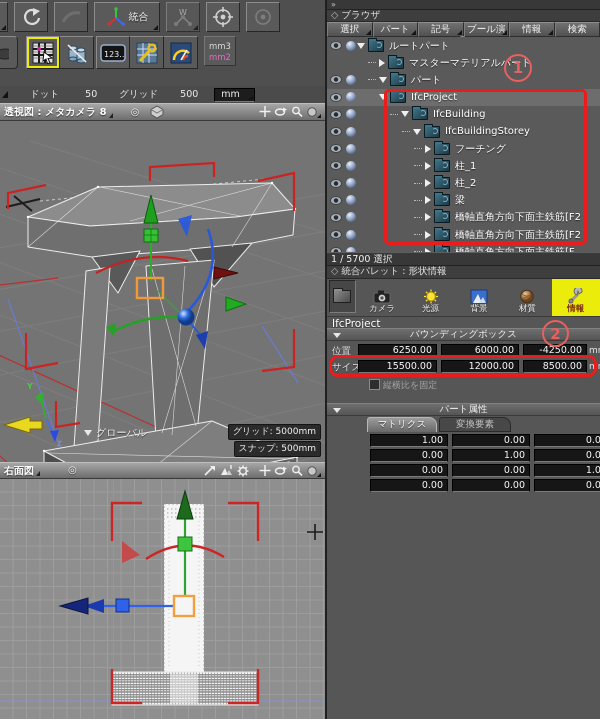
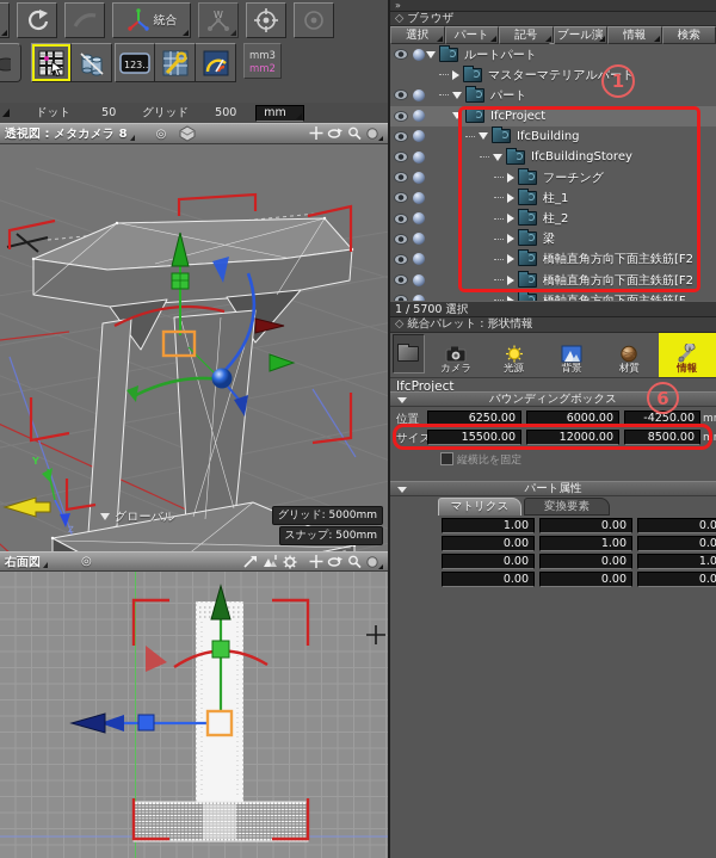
  統合
  W
  123..
  mm3
  mm2
  ドット
  50
  グリッド
  500
  mm
  透視図 : メタカメラ 8
  Y
  Z
  グローバル
  グリッド: 5000mm
  スナップ: 500mm
  右面図
  »
  ブラウザ
  選択
  パート
  記号
  ブール演
  情報
  検索
  ルートパート
  マスターマテリアルパート
  パート
  IfcProject
  IfcBuilding
  IfcBuildingStorey
  フーチング
  柱_1
  柱_2
  梁
  橋軸直角方向下面主鉄筋[F2
  橋軸直角方向下面主鉄筋[F2
  1 / 5700 選択
  統合パレット : 形状情報
  カメラ
  光源
  背景
  材質
  情報
  IfcProject
  バウンディングボックス
  位置
  6250.00
  6000.00
  -4250.00
  サイズ
  15500.00
  12000.00
  8500.00
  縦横比を固定
  パート属性
  マトリクス
  変換要素
  1.00
  0.00
  0.0
  0.00
  1.00
  0.0
  0.00
  0.00
  1.0
  0.00
  0.00
  0.0
  1
- 2
+ 6
